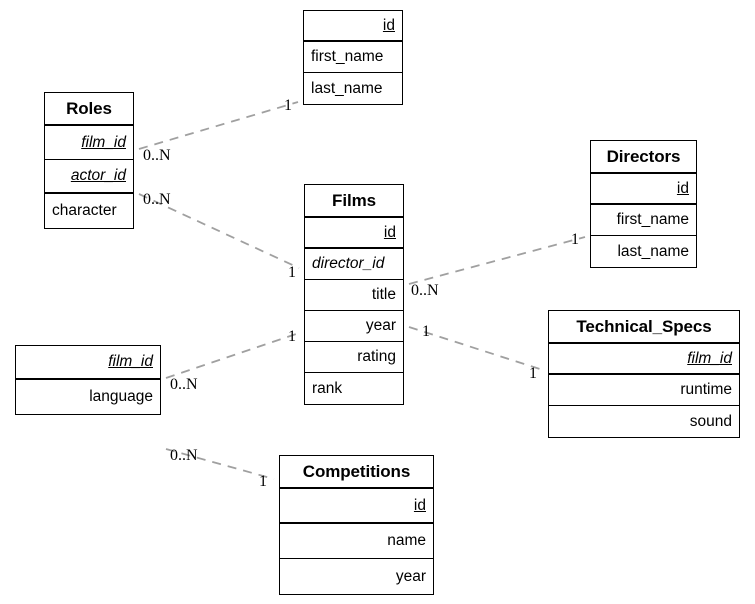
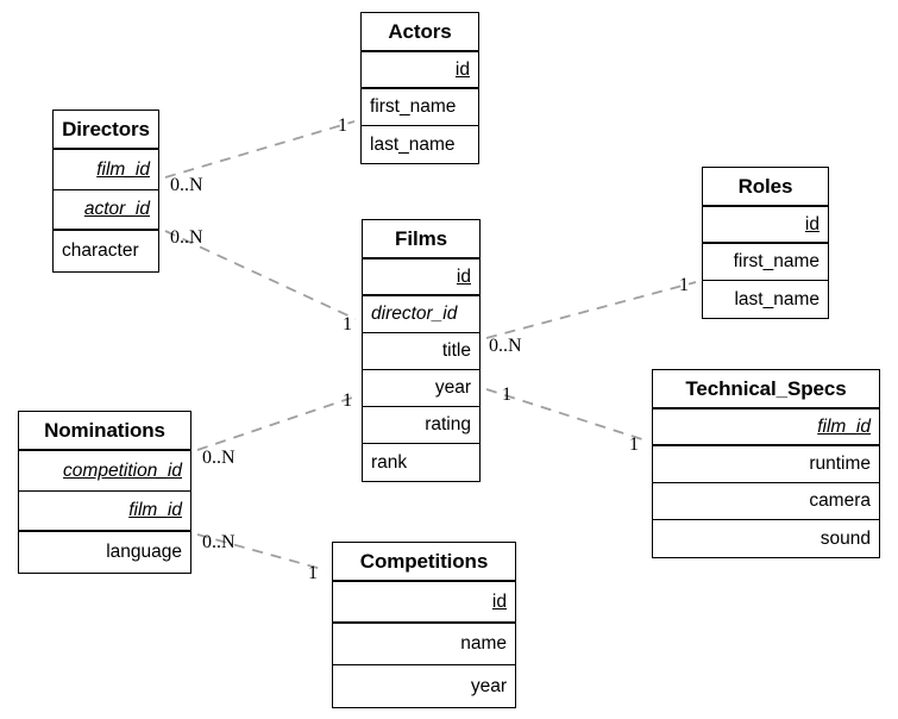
  0..N
  1
  0..N
  1
  0..N
  1
  1
  1
  0..N
  1
  0..N
  1
+ Actors
  id
  first_name
  last_name
- Roles
+ Directors
  film_id
  actor_id
  character
  Films
  id
  director_id
  title
  year
  rating
  rank
- Directors
+ Roles
  id
  first_name
  last_name
  Technical_Specs
  film_id
  runtime
+ camera
  sound
+ Nominations
+ competition_id
  film_id
  language
  Competitions
  id
  name
  year
